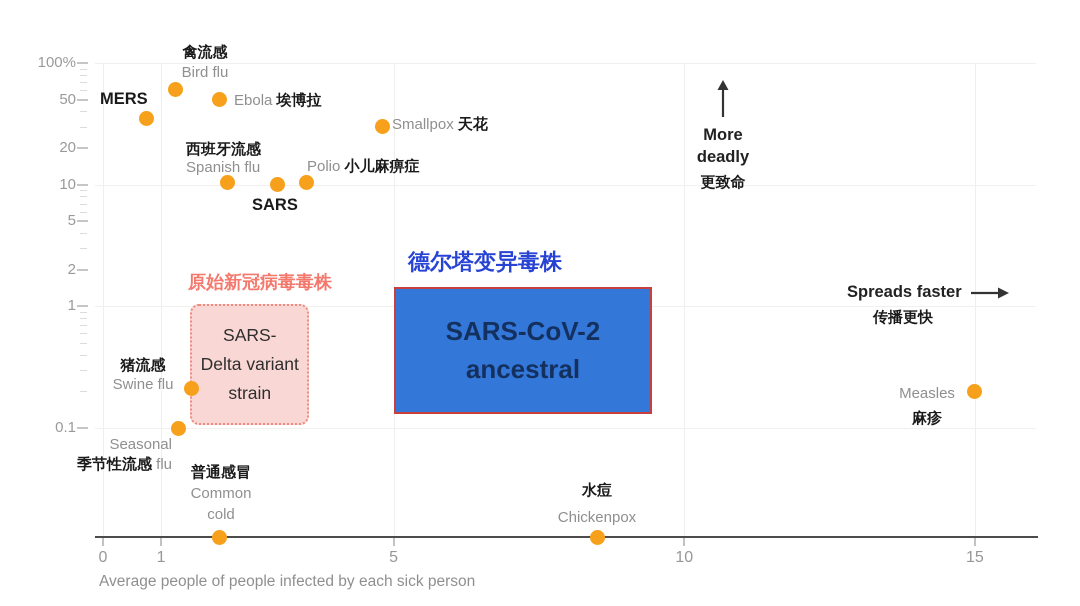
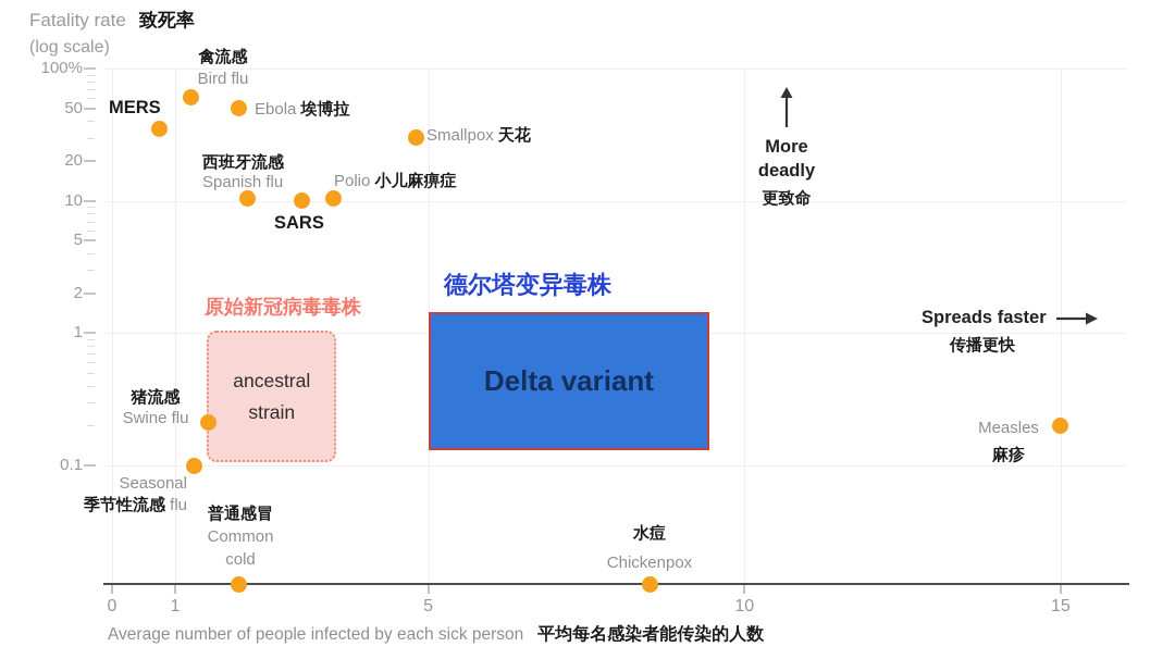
+ Fatality rate
+ 致死率
+ (log scale)
  100%
  50
  20
  10
  5
  2
  1
  0.1
  0
  1
  5
  10
  15
- SARS-
- Delta variant
+ ancestral
  strain
  原始新冠病毒毒株
- SARS-CoV-2
- ancestral
+ Delta variant
  德尔塔变异毒株
  MERS
  禽流感
  Bird flu
  Ebola 埃博拉
  Smallpox 天花
  西班牙流感
  Spanish flu
  Polio 小儿麻痹症
  SARS
  猪流感
  Swine flu
  Seasonal
  季节性流感 flu
  普通感冒
  Common
  cold
  水痘
  Chickenpox
  Measles
  麻疹
  More
  deadly
  更致命
  Spreads faster
  传播更快
- Average people of people infected by each sick person
+ Average number of people infected by each sick person
+ 平均每名感染者能传染的人数
